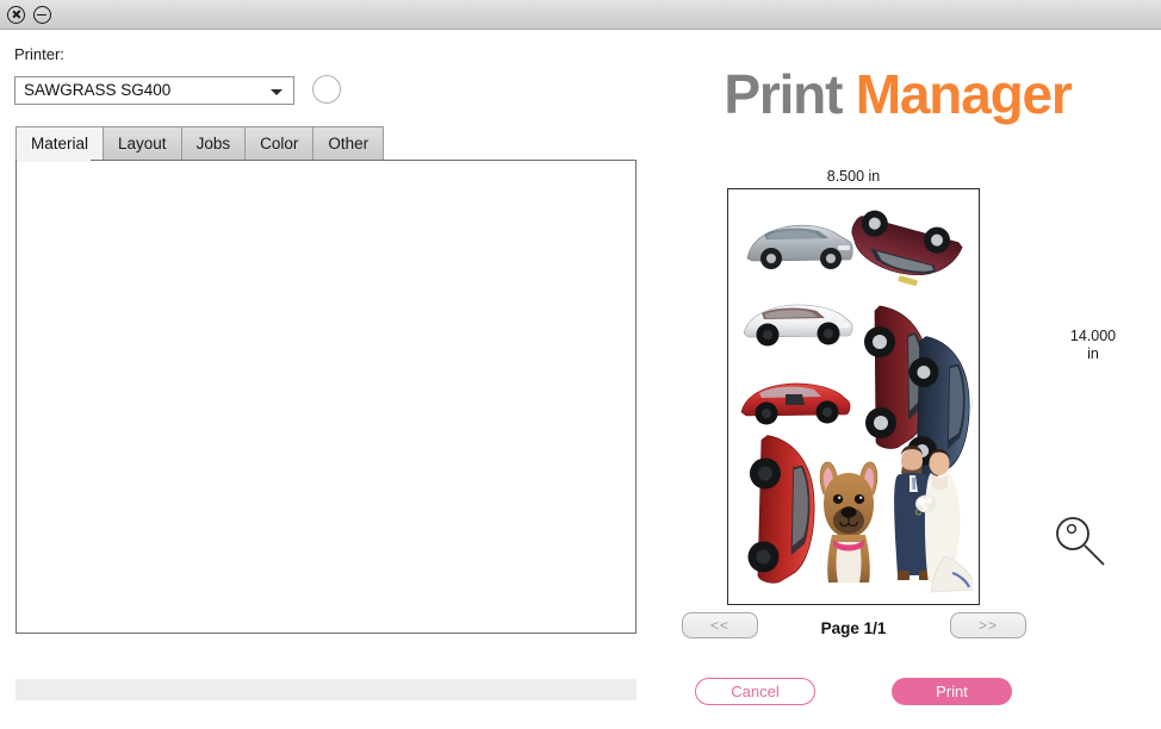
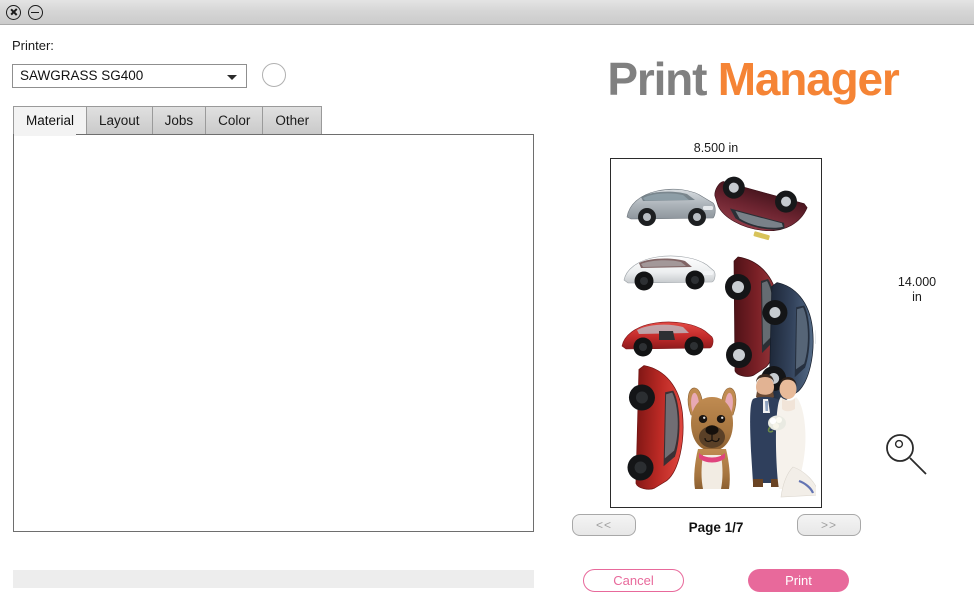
  Printer:
  SAWGRASS SG400
  Material
  Layout
  Jobs
  Color
  Other
  Print Manager
  8.500 in
  14.000
  in
  <<
- Page 1/1
+ Page 1/7
  >>
  Cancel
  Print
